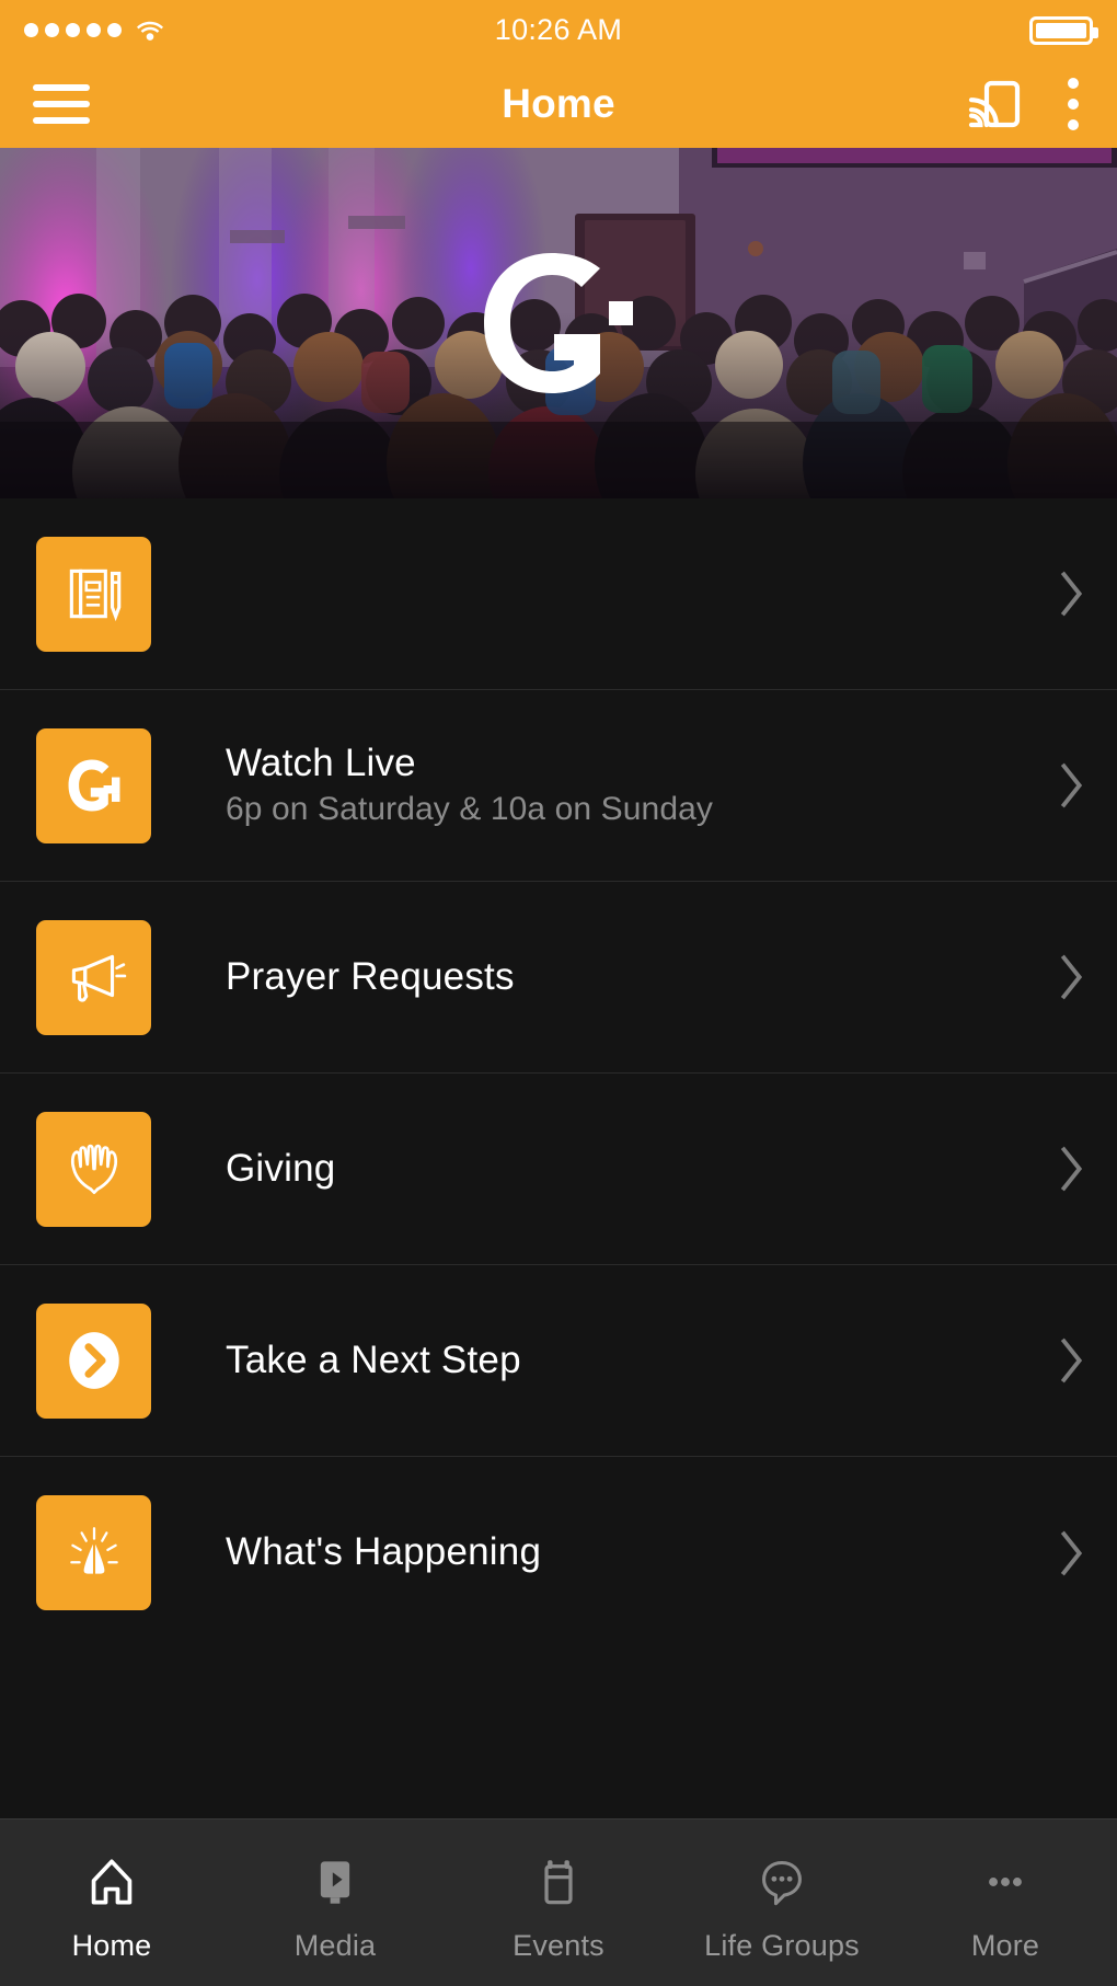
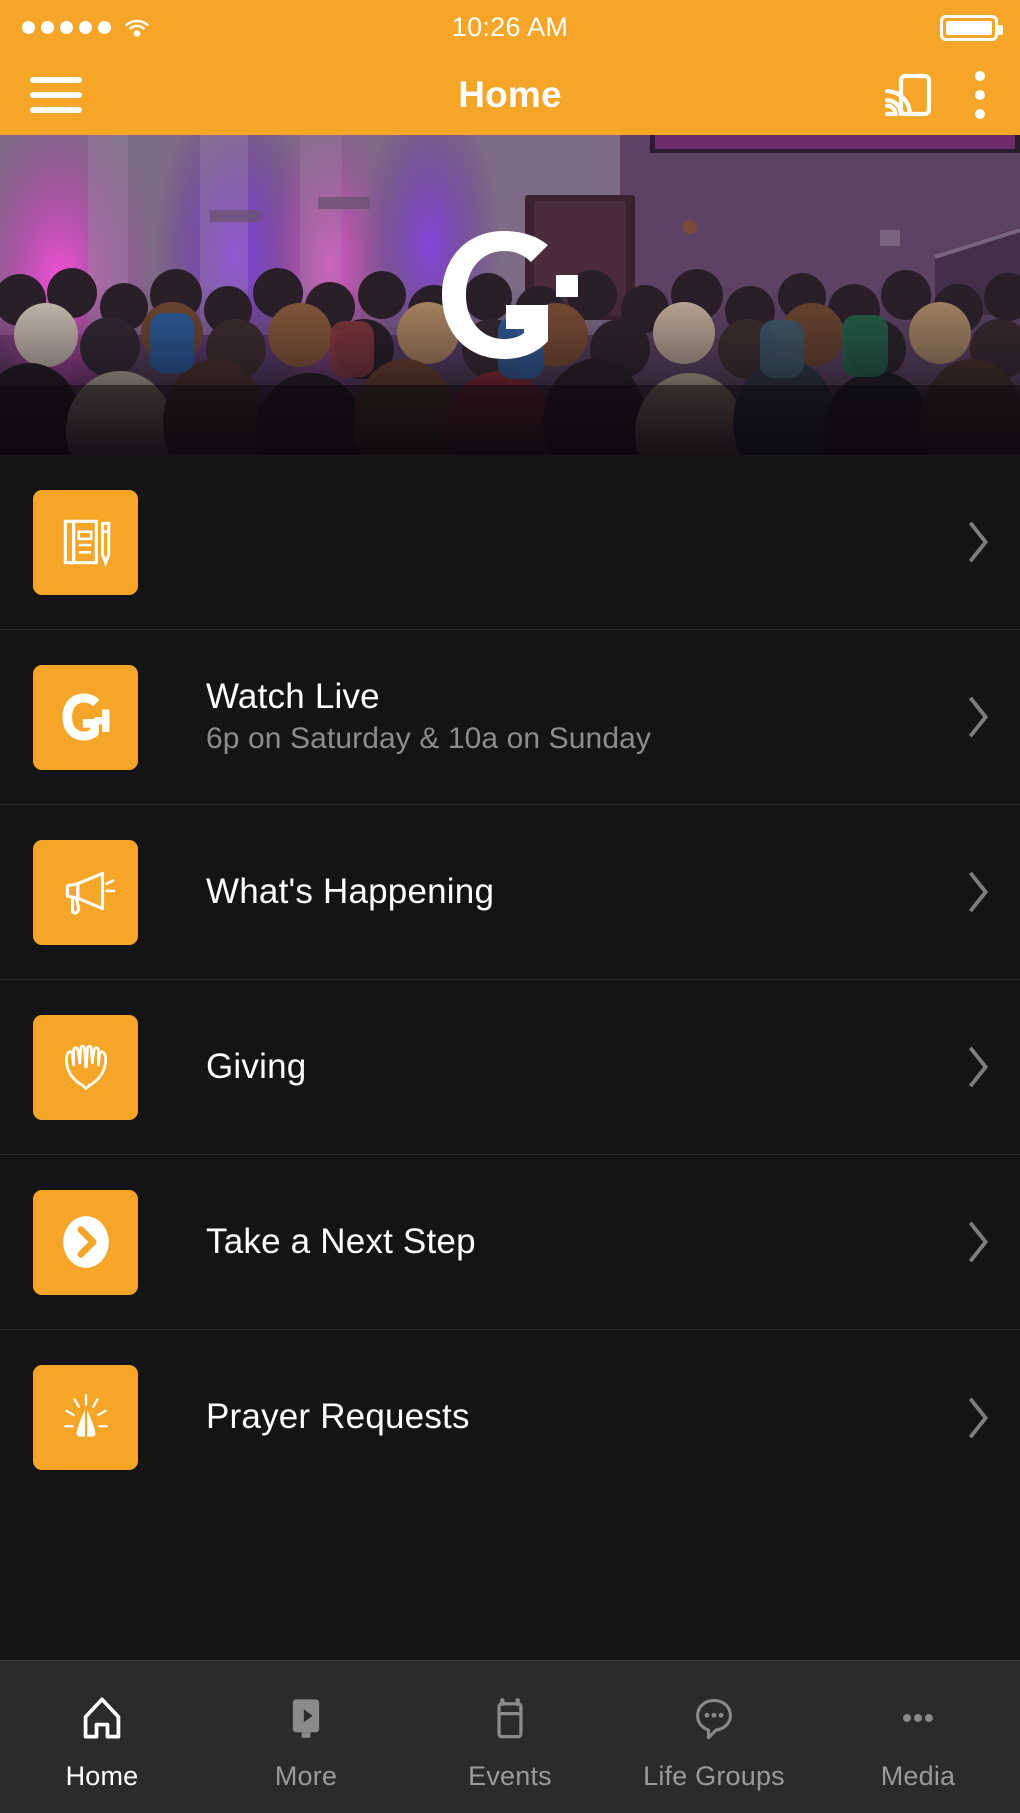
  10:26 AM
  Home
  Watch Live
  6p on Saturday & 10a on Sunday
- Prayer Requests
+ What's Happening
  Giving
  Take a Next Step
- What's Happening
+ Prayer Requests
  Home
- Media
+ More
  Events
  Life Groups
- More
+ Media
